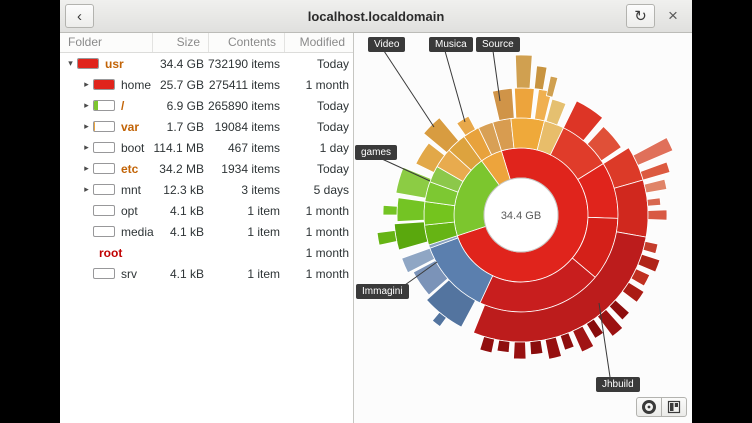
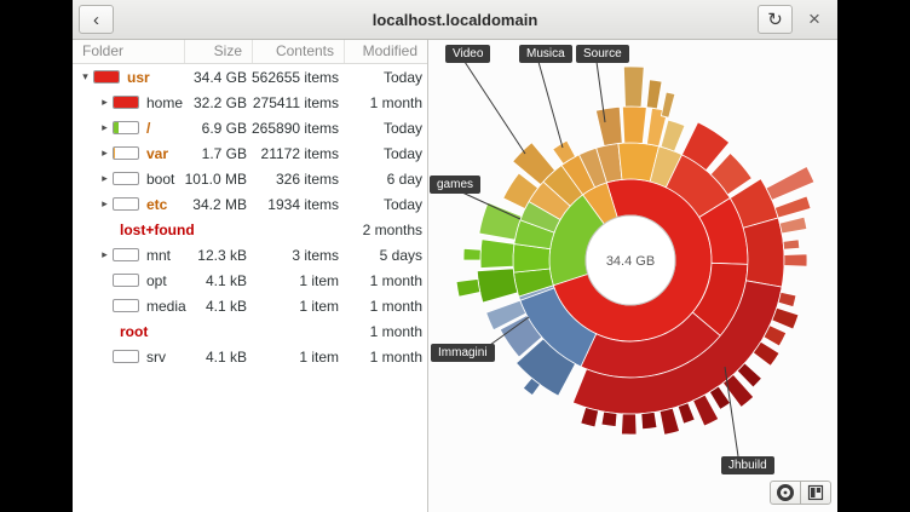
  ‹
  localhost.localdomain
  ↻
  ×
  Folder
  Size
  Contents
  Modified
  ▾
  usr
  34.4 GB
- 732190 items
+ 562655 items
  Today
  ▸
  home
- 25.7 GB
+ 32.2 GB
  275411 items
  1 month
  ▸
  /
  6.9 GB
  265890 items
  Today
  ▸
  var
  1.7 GB
- 19084 items
+ 21172 items
  Today
  ▸
  boot
- 114.1 MB
+ 101.0 MB
- 467 items
+ 326 items
- 1 day
+ 6 day
  ▸
  etc
  34.2 MB
  1934 items
  Today
+ lost+found
+ 2 months
  ▸
  mnt
  12.3 kB
  3 items
  5 days
  opt
  4.1 kB
  1 item
  1 month
  media
  4.1 kB
  1 item
  1 month
  root
  1 month
  srv
  4.1 kB
  1 item
  1 month
  34.4 GB
  Video
  Musica
  Source
  games
  Immagini
  Jhbuild
